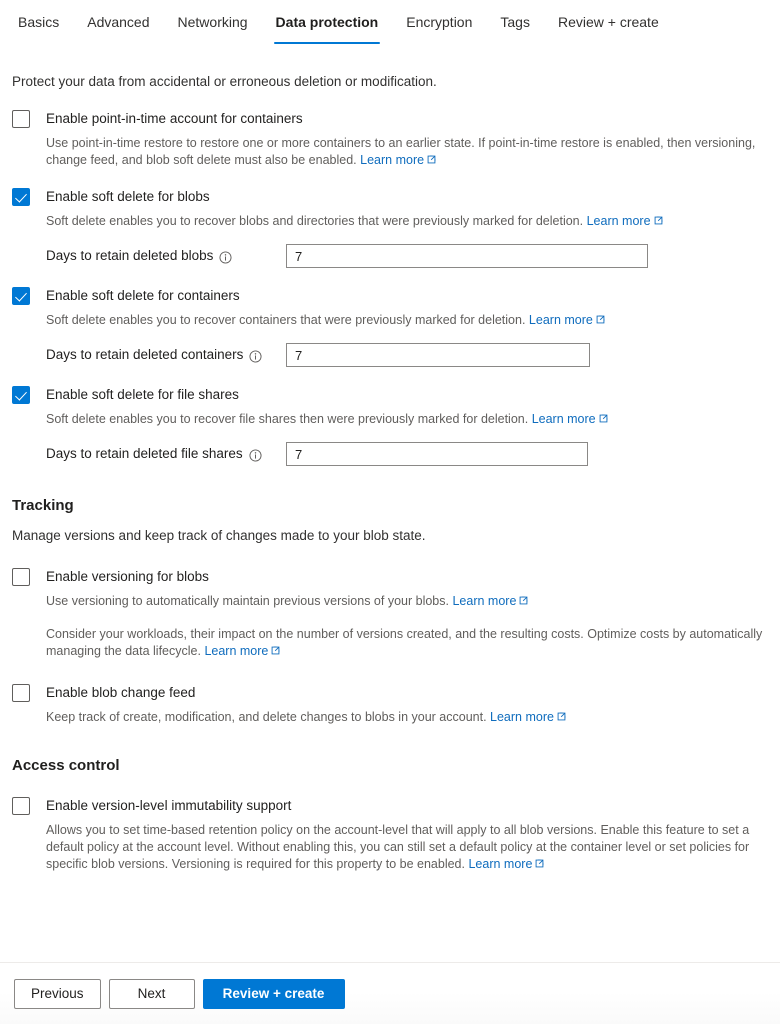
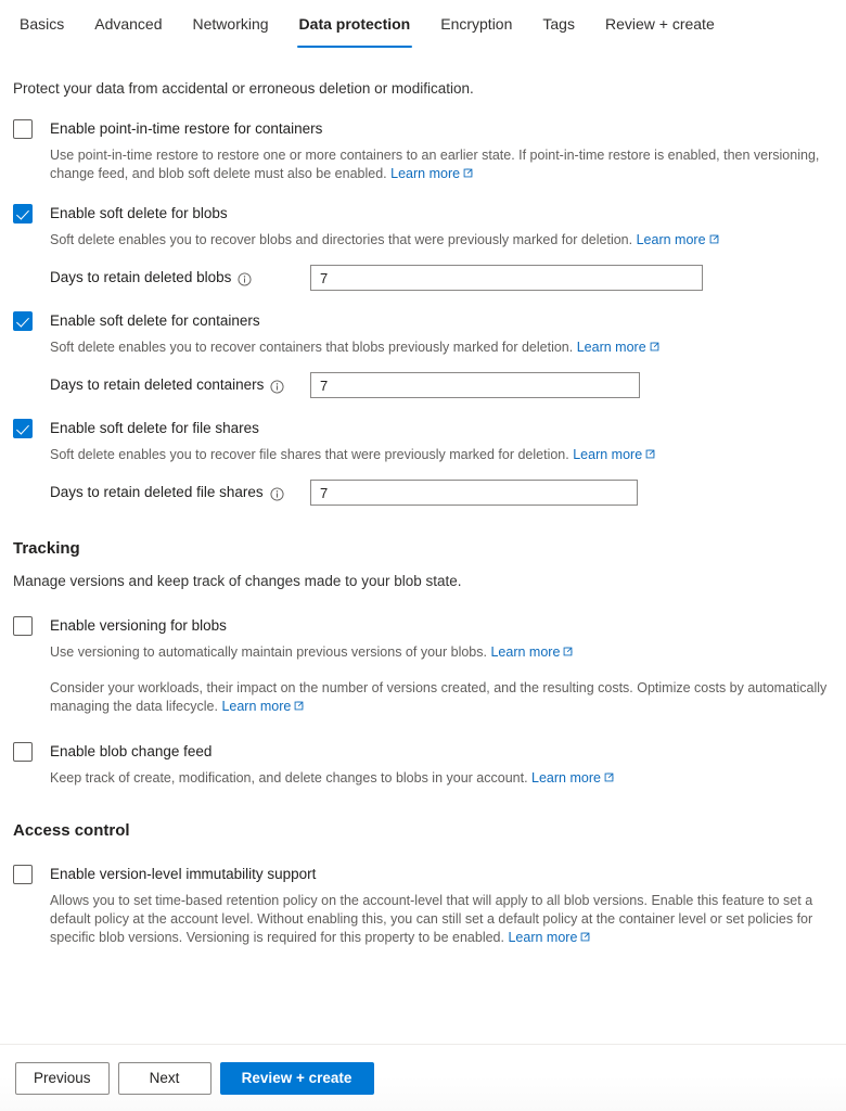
  Basics
  Advanced
  Networking
  Data protection
  Encryption
  Tags
  Review + create
  Protect your data from accidental or erroneous deletion or modification.
- Enable point-in-time account for containers
+ Enable point-in-time restore for containers
  Use point-in-time restore to restore one or more containers to an earlier state. If point-in-time restore is enabled, then versioning, change feed, and blob soft delete must also be enabled. Learn more
  Enable soft delete for blobs
  Soft delete enables you to recover blobs and directories that were previously marked for deletion. Learn more
  Days to retain deleted blobs
  7
  Enable soft delete for containers
- Soft delete enables you to recover containers that were previously marked for deletion. Learn more
+ Soft delete enables you to recover containers that blobs previously marked for deletion. Learn more
  Days to retain deleted containers
  7
  Enable soft delete for file shares
- Soft delete enables you to recover file shares then were previously marked for deletion. Learn more
+ Soft delete enables you to recover file shares that were previously marked for deletion. Learn more
  Days to retain deleted file shares
  7
  Tracking
  Manage versions and keep track of changes made to your blob state.
  Enable versioning for blobs
  Use versioning to automatically maintain previous versions of your blobs. Learn more
  Consider your workloads, their impact on the number of versions created, and the resulting costs. Optimize costs by automatically managing the data lifecycle. Learn more
  Enable blob change feed
  Keep track of create, modification, and delete changes to blobs in your account. Learn more
  Access control
  Enable version-level immutability support
  Allows you to set time-based retention policy on the account-level that will apply to all blob versions. Enable this feature to set a default policy at the account level. Without enabling this, you can still set a default policy at the container level or set policies for specific blob versions. Versioning is required for this property to be enabled. Learn more
  Previous
  Next
  Review + create
